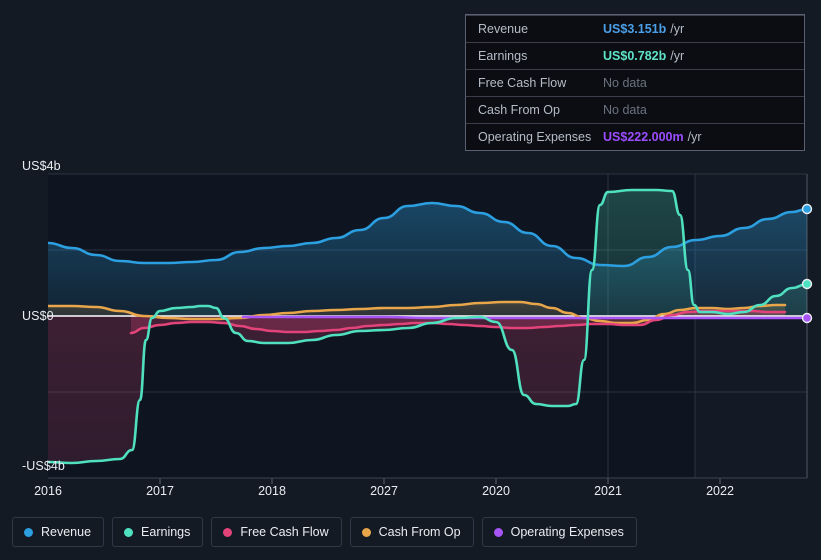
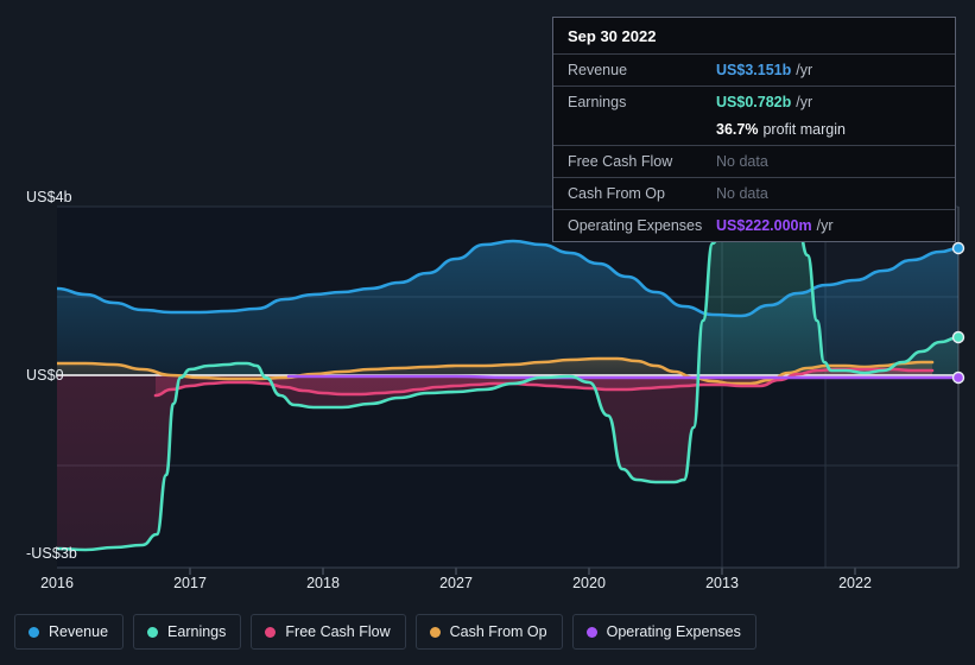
  US$4b
  US$0
- -US$4b
+ -US$3b
  2016
  2017
  2018
  2027
  2020
- 2021
+ 2013
  2022
+ Sep 30 2022
  Revenue
  US$3.151b /yr
  Earnings
  US$0.782b /yr
+ 36.7% profit margin
  Free Cash Flow
  No data
  Cash From Op
  No data
  Operating Expenses
  US$222.000m /yr
  Revenue
  Earnings
  Free Cash Flow
  Cash From Op
  Operating Expenses
